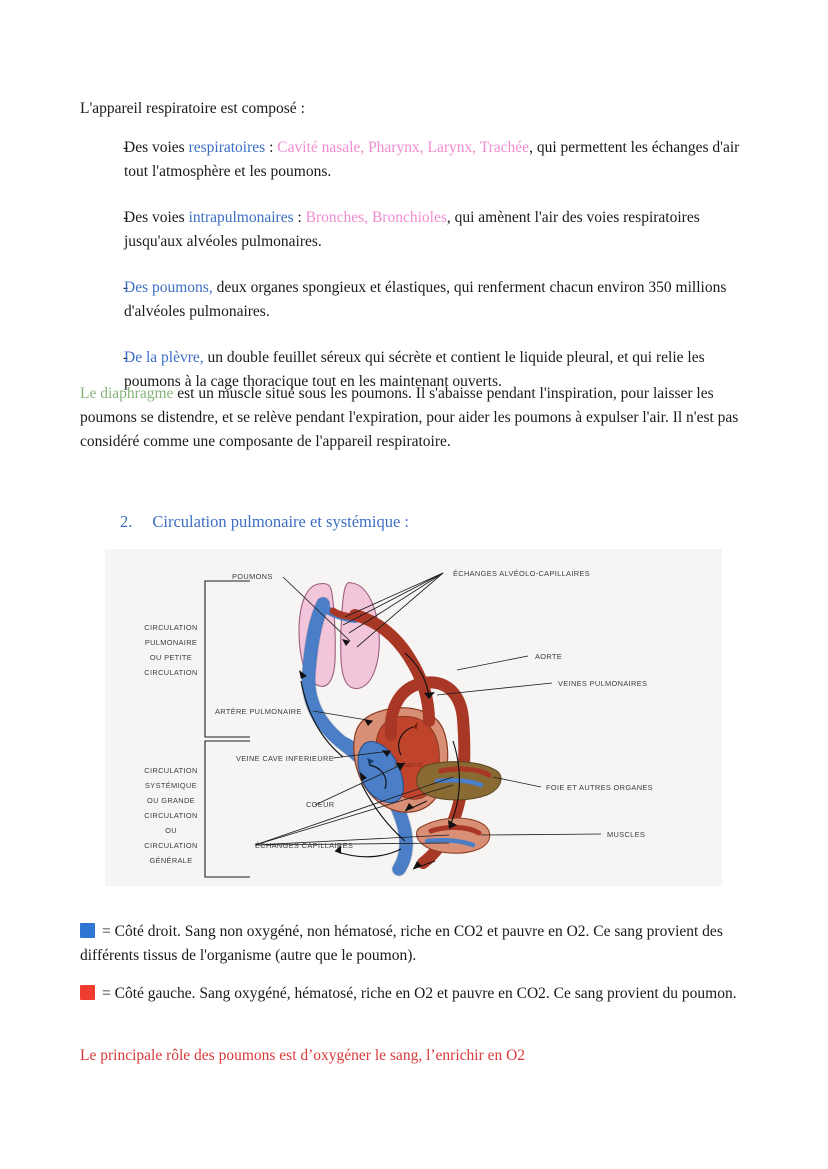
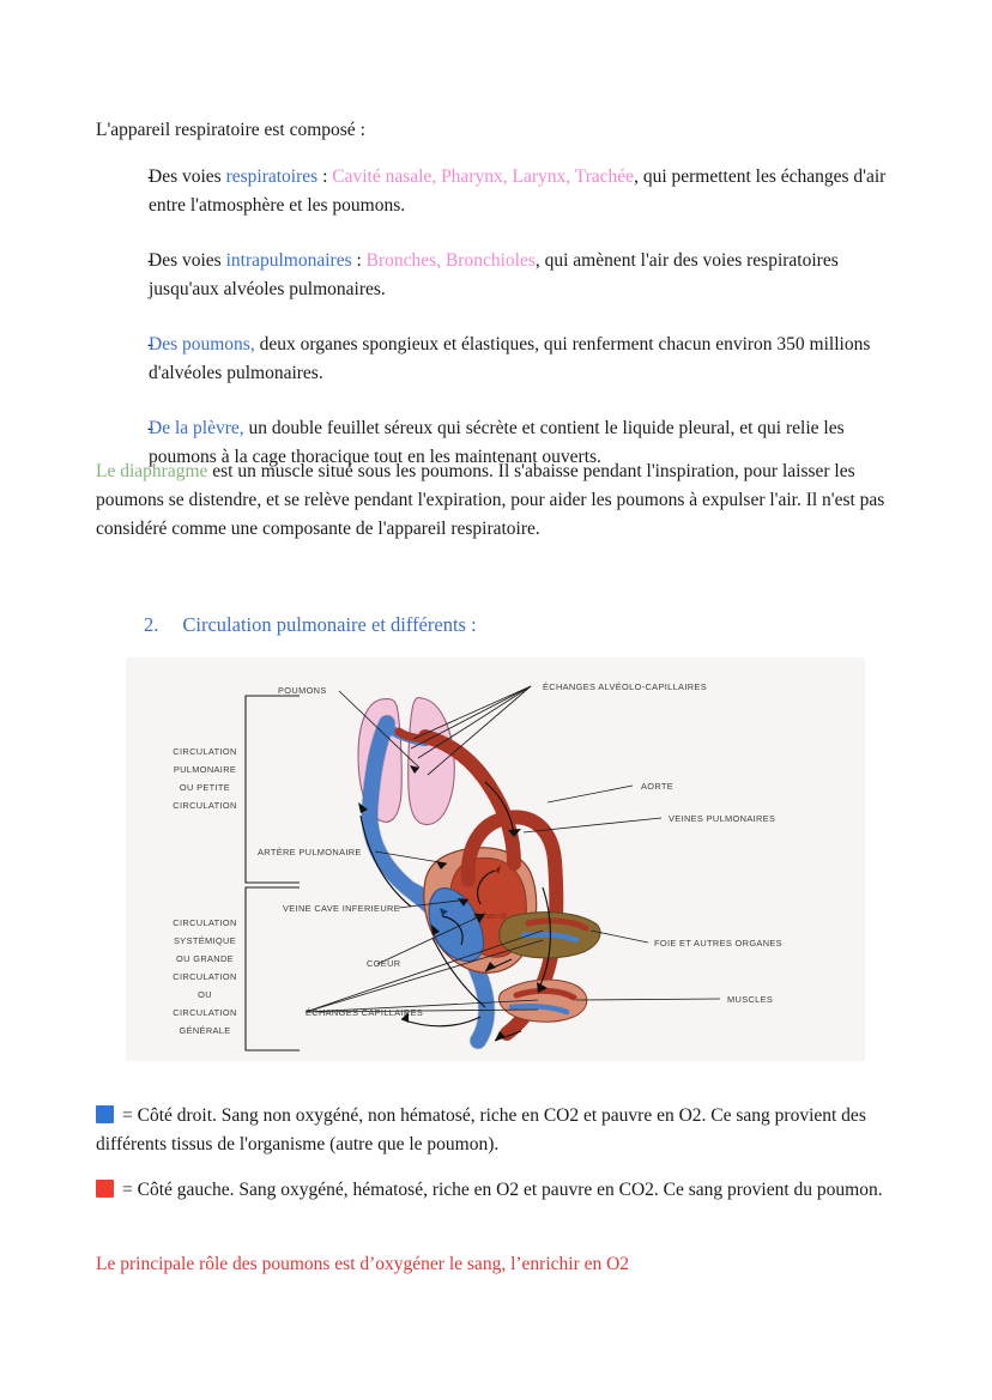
  L'appareil respiratoire est composé :
  -
- Des voies respiratoires : Cavité nasale, Pharynx, Larynx, Trachée, qui permettent les échanges d'air tout l'atmosphère et les poumons.
+ Des voies respiratoires : Cavité nasale, Pharynx, Larynx, Trachée, qui permettent les échanges d'air entre l'atmosphère et les poumons.
  -
  Des voies intrapulmonaires : Bronches, Bronchioles, qui amènent l'air des voies respiratoires jusqu'aux alvéoles pulmonaires.
  -
  Des poumons, deux organes spongieux et élastiques, qui renferment chacun environ 350 millions d'alvéoles pulmonaires.
  -
  De la plèvre, un double feuillet séreux qui sécrète et contient le liquide pleural, et qui relie les poumons à la cage thoracique tout en les maintenant ouverts.
  Le diaphragme est un muscle situé sous les poumons. Il s'abaisse pendant l'inspiration, pour laisser les poumons se distendre, et se relève pendant l'expiration, pour aider les poumons à expulser l'air. Il n'est pas considéré comme une composante de l'appareil respiratoire.
  2.
- Circulation pulmonaire et systémique :
+ Circulation pulmonaire et différents :
  CIRCULATION
  PULMONAIRE
  OU PETITE
  CIRCULATION
  CIRCULATION
  SYSTÉMIQUE
  OU GRANDE
  CIRCULATION
  OU
  CIRCULATION
  GÉNÉRALE
  POUMONS
  ÉCHANGES ALVÉOLO-CAPILLAIRES
  AORTE
  VEINES PULMONAIRES
  ARTÈRE PULMONAIRE
  VEINE CAVE INFERIEURE
  COEUR
  ÉCHANGES CAPILLAIRES
  FOIE ET AUTRES ORGANES
  MUSCLES
  = Côté droit. Sang non oxygéné, non hématosé, riche en CO2 et pauvre en O2. Ce sang provient des différents tissus de l'organisme (autre que le poumon).
  = Côté gauche. Sang oxygéné, hématosé, riche en O2 et pauvre en CO2. Ce sang provient du poumon.
  Le principale rôle des poumons est d’oxygéner le sang, l’enrichir en O2
